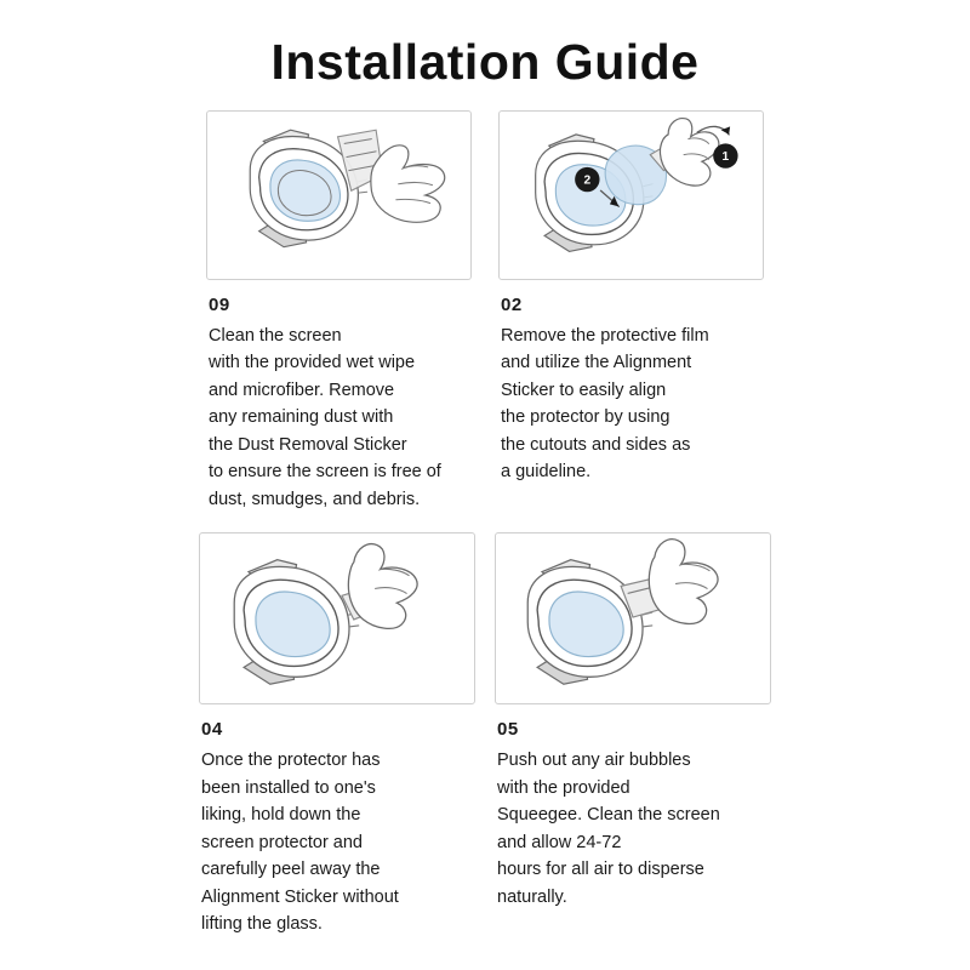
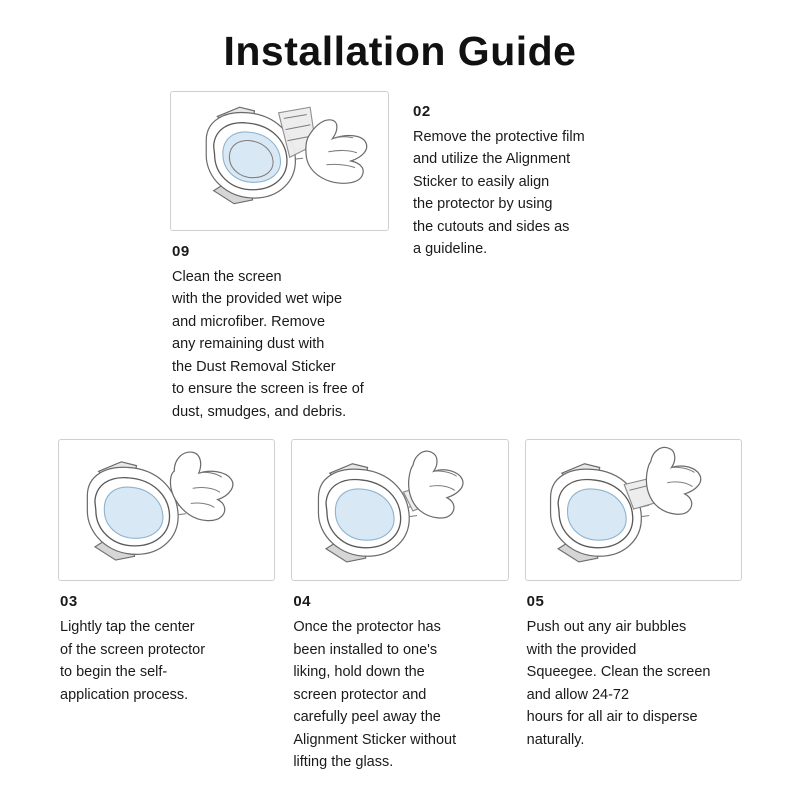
  Installation Guide
  09
  Clean the screen
  with the provided wet wipe
  and microfiber. Remove
  any remaining dust with
  the Dust Removal Sticker
  to ensure the screen is free of
  dust, smudges, and debris.
- 1
- 2
  02
  Remove the protective film
  and utilize the Alignment
  Sticker to easily align
  the protector by using
  the cutouts and sides as
  a guideline.
+ 03
+ Lightly tap the center
+ of the screen protector
+ to begin the self-
+ application process.
  04
  Once the protector has
  been installed to one's
  liking, hold down the
  screen protector and
  carefully peel away the
  Alignment Sticker without
  lifting the glass.
  05
  Push out any air bubbles
  with the provided
  Squeegee. Clean the screen
  and allow 24-72
  hours for all air to disperse
  naturally.
